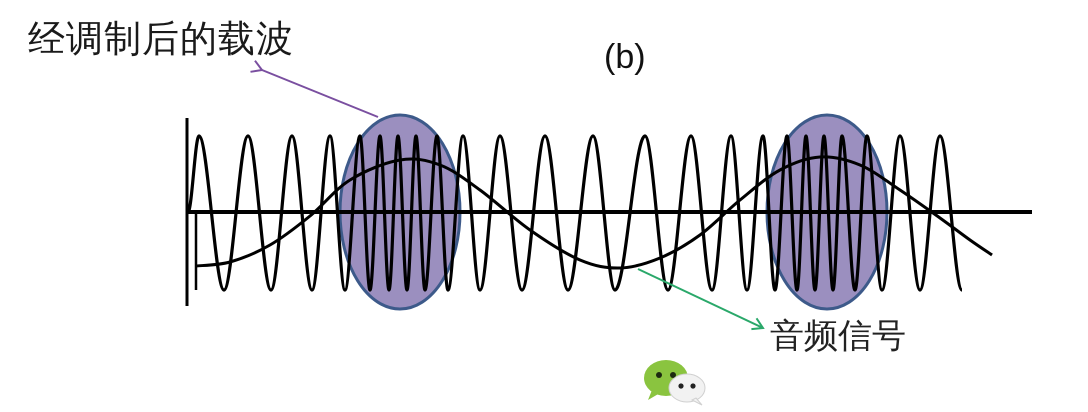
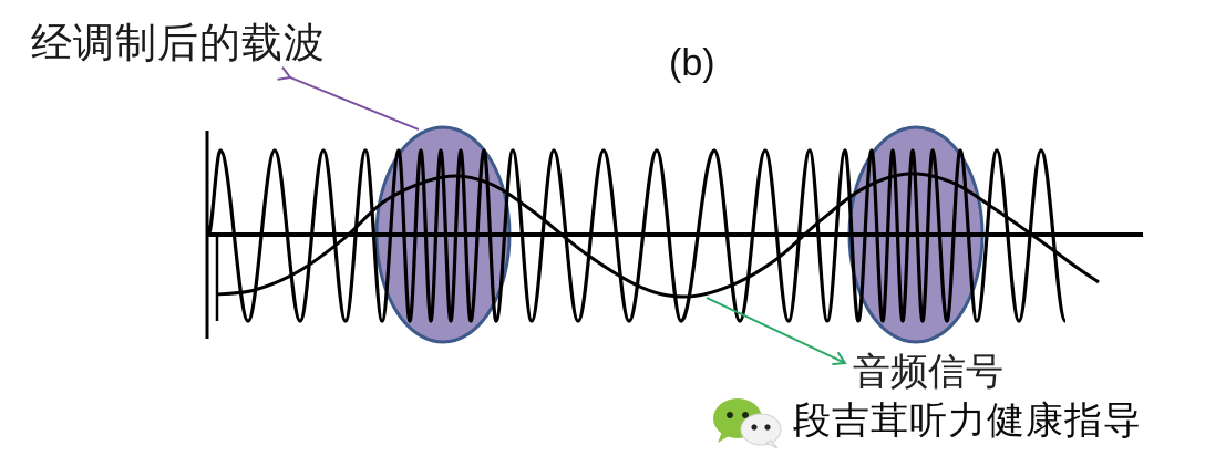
  经调制后的载波
  (b)
  音频信号
+ 段吉茸听力健康指导
